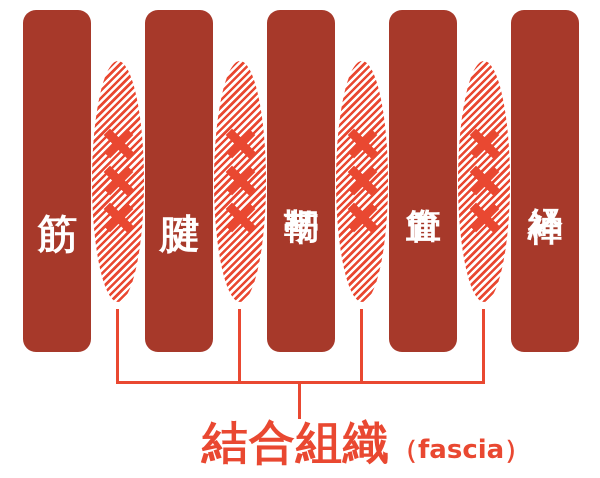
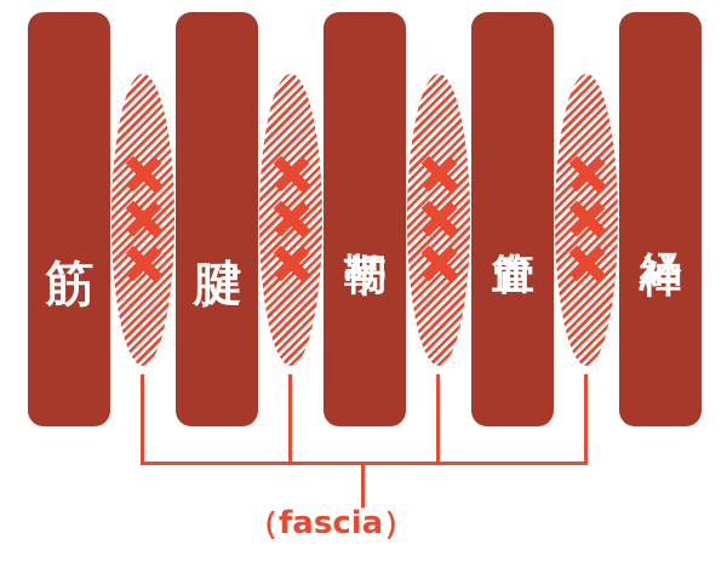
- 結合組織
  （fascia）
